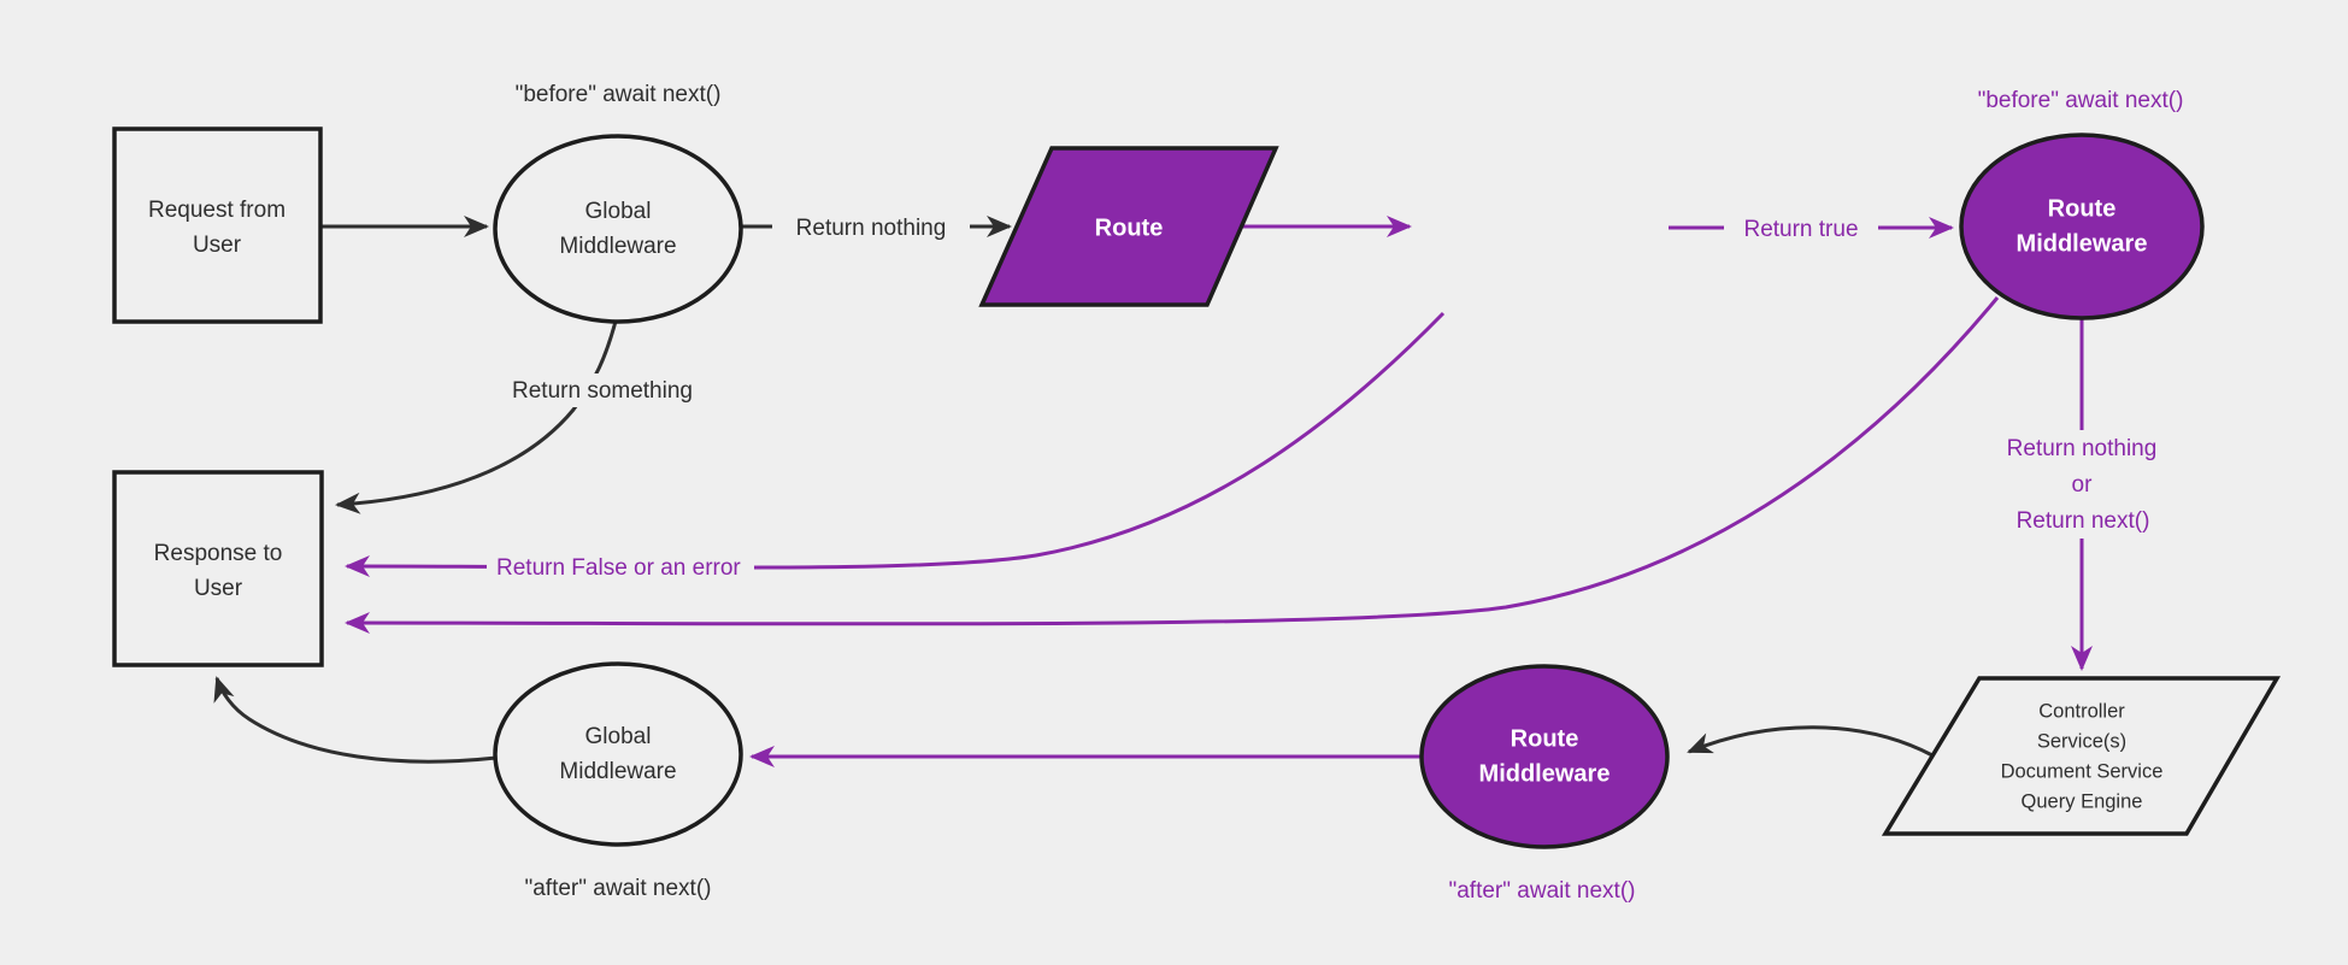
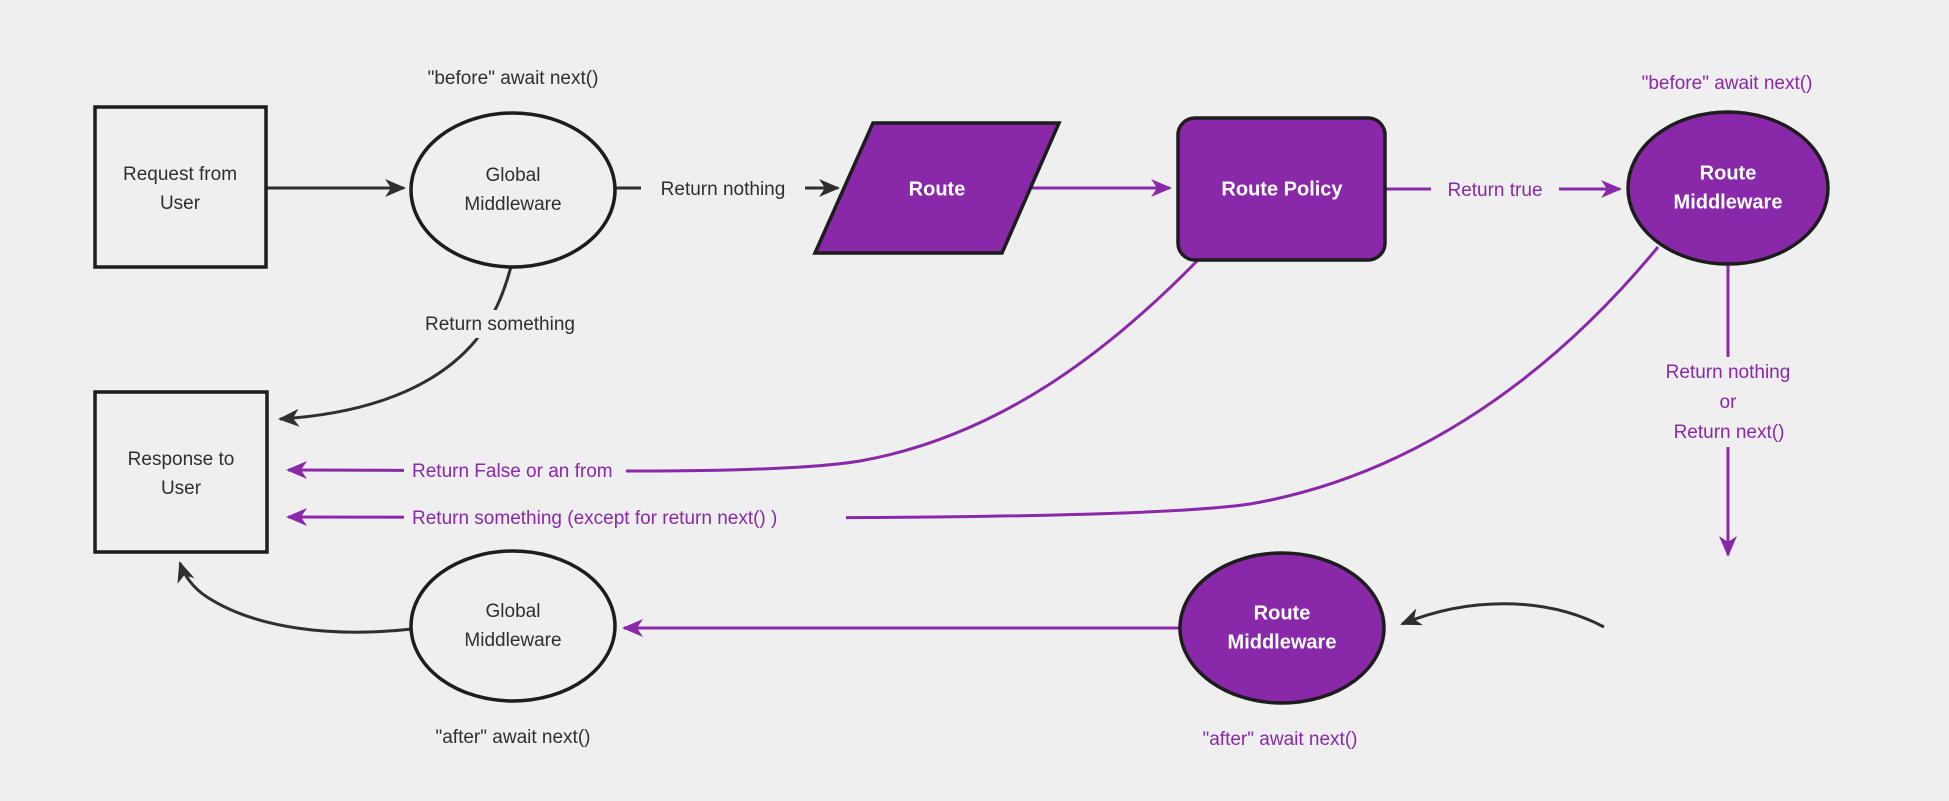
  Request from
  User
  Global
  Middleware
  Route
+ Route Policy
  Route
  Middleware
- Controller
- Service(s)
- Document Service
- Query Engine
  Route
  Middleware
  Global
  Middleware
  Response to
  User
  Return nothing
  Return true
  Return something
  Return nothing
  or
  Return next()
- Return False or an error
+ Return False or an from
+ Return something (except for return next() )
  "before" await next()
  "before" await next()
  "after" await next()
  "after" await next()
